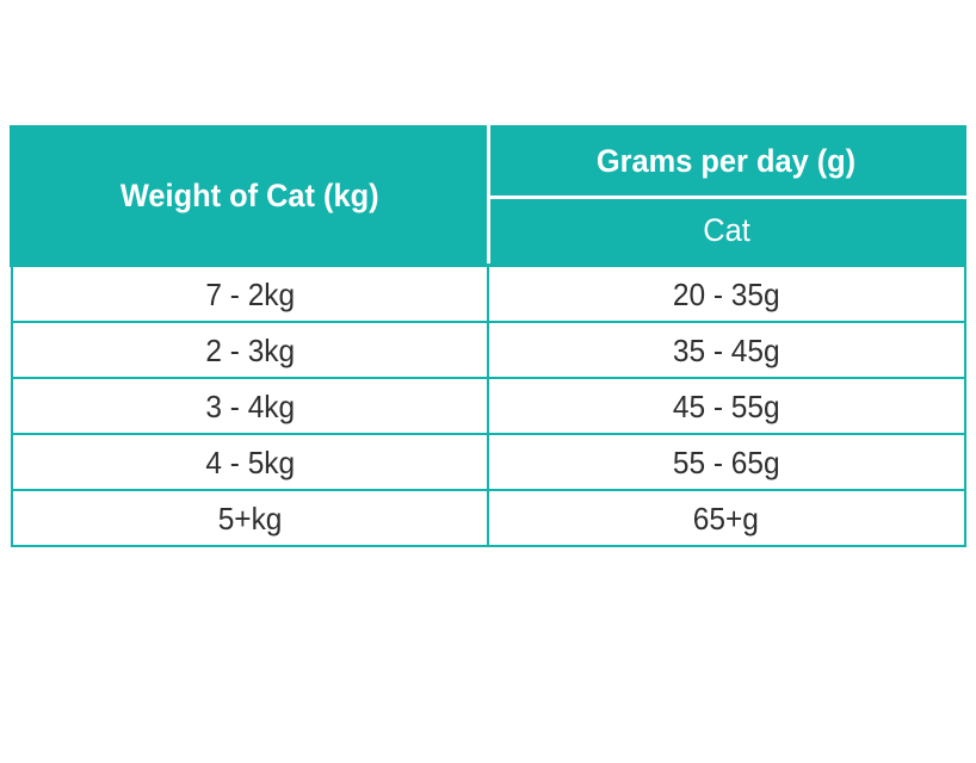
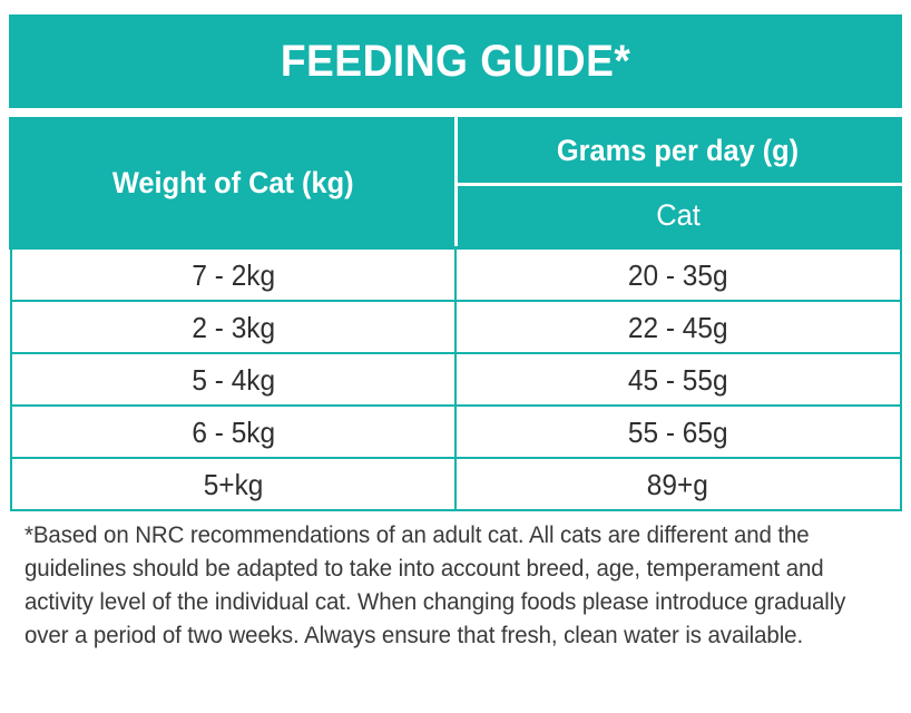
+ FEEDING GUIDE*
  Weight of Cat (kg)	Grams per day (g)
  Cat
  7 - 2kg	20 - 35g
- 2 - 3kg	35 - 45g
+ 2 - 3kg	22 - 45g
- 3 - 4kg	45 - 55g
+ 5 - 4kg	45 - 55g
- 4 - 5kg	55 - 65g
+ 6 - 5kg	55 - 65g
- 5+kg	65+g
+ 5+kg	89+g
+ *Based on NRC recommendations of an adult cat. All cats are different and the guidelines should be adapted to take into account breed, age, temperament and activity level of the individual cat. When changing foods please introduce gradually over a period of two weeks. Always ensure that fresh, clean water is available.
